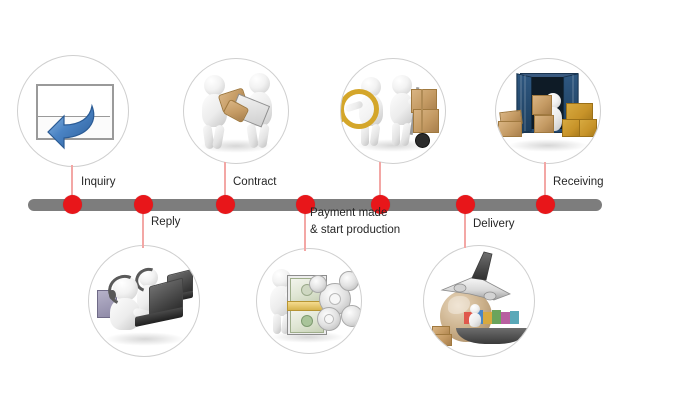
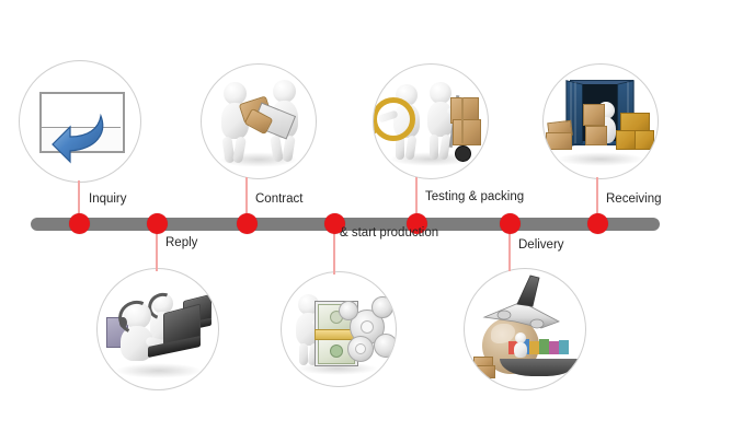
  Inquiry
  Contract
+ Testing & packing
  Receiving
  Reply
  Delivery
- Payment made
  & start production
